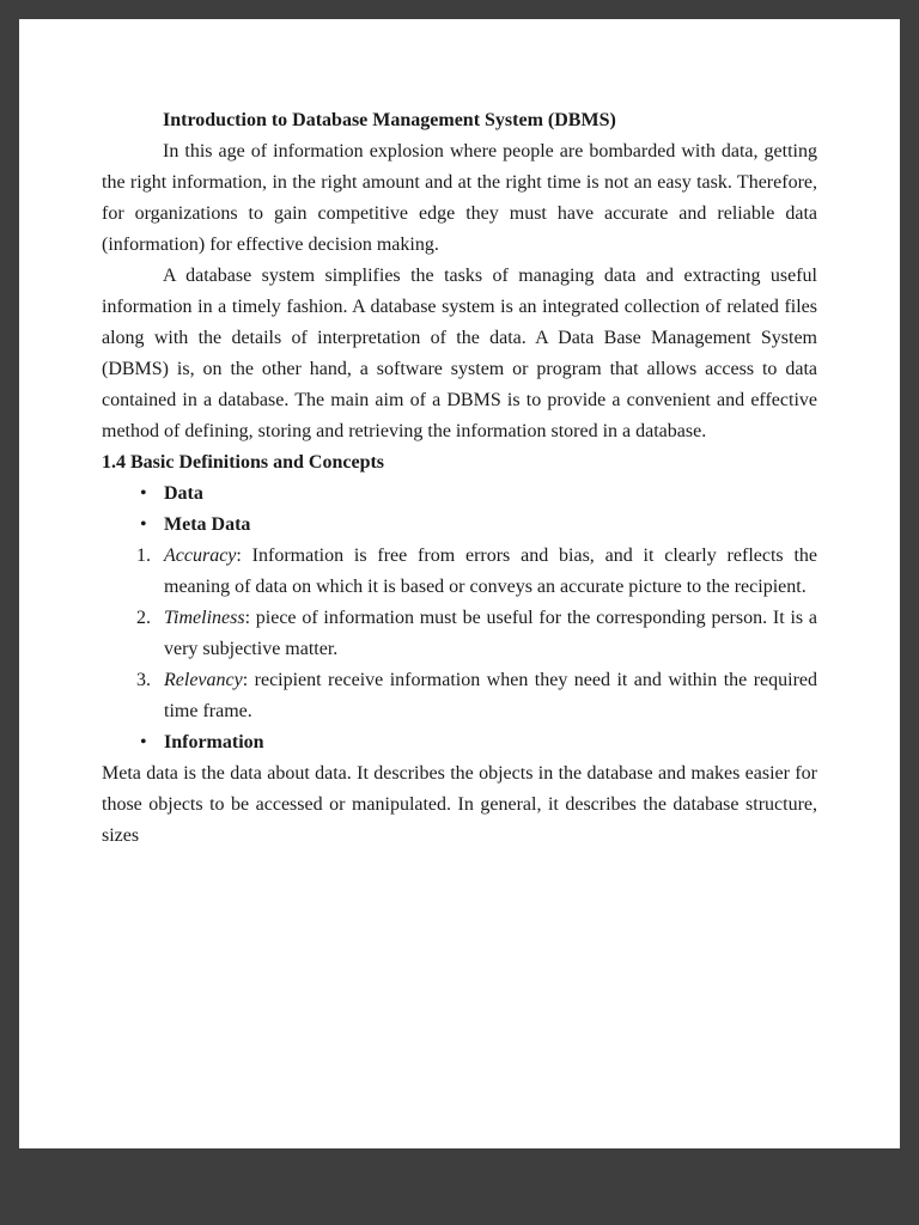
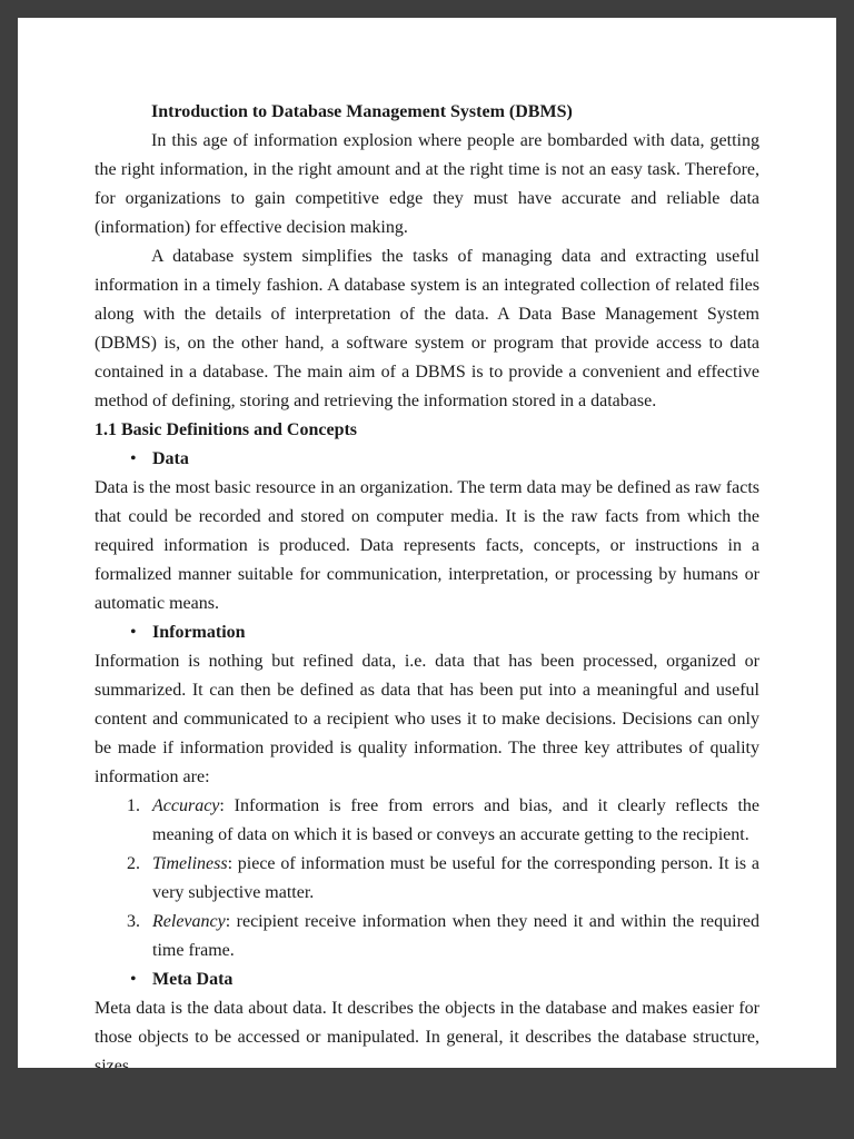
  Introduction to Database Management System (DBMS)
  In this age of information explosion where people are bombarded with data, getting the right information, in the right amount and at the right time is not an easy task. Therefore, for organizations to gain competitive edge they must have accurate and reliable data (information) for effective decision making.
- A database system simplifies the tasks of managing data and extracting useful information in a timely fashion. A database system is an integrated collection of related files along with the details of interpretation of the data. A Data Base Management System (DBMS) is, on the other hand, a software system or program that allows access to data contained in a database. The main aim of a DBMS is to provide a convenient and effective method of defining, storing and retrieving the information stored in a database.
+ A database system simplifies the tasks of managing data and extracting useful information in a timely fashion. A database system is an integrated collection of related files along with the details of interpretation of the data. A Data Base Management System (DBMS) is, on the other hand, a software system or program that provide access to data contained in a database. The main aim of a DBMS is to provide a convenient and effective method of defining, storing and retrieving the information stored in a database.
- 1.4 Basic Definitions and Concepts
+ 1.1 Basic Definitions and Concepts
  •
  Data
+ Data is the most basic resource in an organization. The term data may be defined as raw facts that could be recorded and stored on computer media. It is the raw facts from which the required information is produced. Data represents facts, concepts, or instructions in a formalized manner suitable for communication, interpretation, or processing by humans or automatic means.
  •
- Meta Data
+ Information
+ Information is nothing but refined data, i.e. data that has been processed, organized or summarized. It can then be defined as data that has been put into a meaningful and useful content and communicated to a recipient who uses it to make decisions. Decisions can only be made if information provided is quality information. The three key attributes of quality information are:
  1.
- Accuracy: Information is free from errors and bias, and it clearly reflects the meaning of data on which it is based or conveys an accurate picture to the recipient.
+ Accuracy: Information is free from errors and bias, and it clearly reflects the meaning of data on which it is based or conveys an accurate getting to the recipient.
  2.
  Timeliness: piece of information must be useful for the corresponding person. It is a very subjective matter.
  3.
  Relevancy: recipient receive information when they need it and within the required time frame.
  •
- Information
+ Meta Data
  Meta data is the data about data. It describes the objects in the database and makes easier for those objects to be accessed or manipulated. In general, it describes the database structure, sizes
